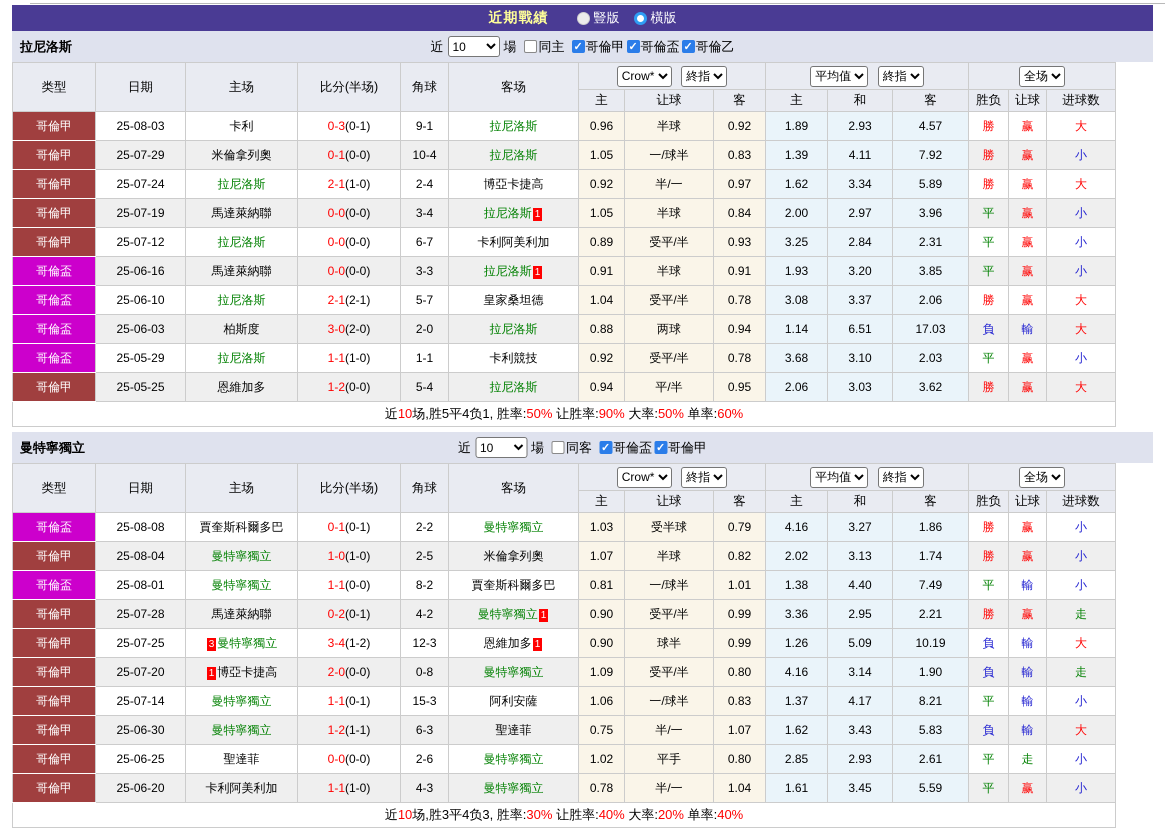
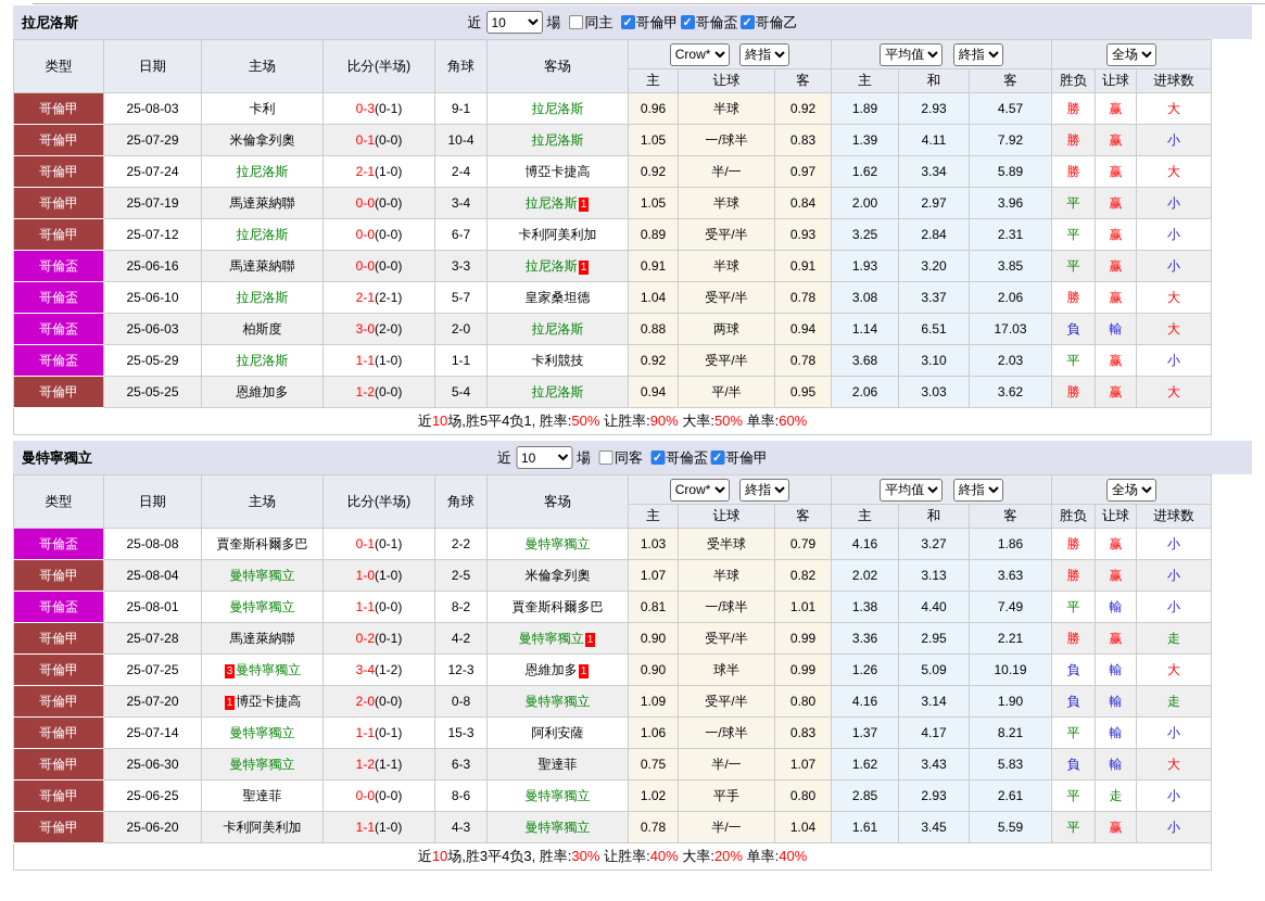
- 近期戰績
- 豎版
- 橫版
  拉尼洛斯
  近
  10
  場
  同主
  哥倫甲
  哥倫盃
  哥倫乙
  类型	日期	主场	比分(半场)	角球	客场	Crow* 終指	平均值 終指	全场
  主	让球	客	主	和	客	胜负	让球	进球数
  哥倫甲	25-08-03	卡利	0-3(0-1)	9-1	拉尼洛斯	0.96	半球	0.92	1.89	2.93	4.57	勝	赢	大
  哥倫甲	25-07-29	米倫拿列奧	0-1(0-0)	10-4	拉尼洛斯	1.05	一/球半	0.83	1.39	4.11	7.92	勝	赢	小
  哥倫甲	25-07-24	拉尼洛斯	2-1(1-0)	2-4	博亞卡捷高	0.92	半/一	0.97	1.62	3.34	5.89	勝	赢	大
  哥倫甲	25-07-19	馬達萊納聯	0-0(0-0)	3-4	拉尼洛斯 1	1.05	半球	0.84	2.00	2.97	3.96	平	赢	小
  哥倫甲	25-07-12	拉尼洛斯	0-0(0-0)	6-7	卡利阿美利加	0.89	受平/半	0.93	3.25	2.84	2.31	平	赢	小
  哥倫盃	25-06-16	馬達萊納聯	0-0(0-0)	3-3	拉尼洛斯 1	0.91	半球	0.91	1.93	3.20	3.85	平	赢	小
  哥倫盃	25-06-10	拉尼洛斯	2-1(2-1)	5-7	皇家桑坦德	1.04	受平/半	0.78	3.08	3.37	2.06	勝	赢	大
  哥倫盃	25-06-03	柏斯度	3-0(2-0)	2-0	拉尼洛斯	0.88	两球	0.94	1.14	6.51	17.03	負	輸	大
  哥倫盃	25-05-29	拉尼洛斯	1-1(1-0)	1-1	卡利競技	0.92	受平/半	0.78	3.68	3.10	2.03	平	赢	小
  哥倫甲	25-05-25	恩維加多	1-2(0-0)	5-4	拉尼洛斯	0.94	平/半	0.95	2.06	3.03	3.62	勝	赢	大
  近10场,胜5平4负1, 胜率:50% 让胜率:90% 大率:50% 单率:60%
  曼特寧獨立
  近
  10
  場
  同客
  哥倫盃
  哥倫甲
  类型	日期	主场	比分(半场)	角球	客场	Crow* 終指	平均值 終指	全场
  主	让球	客	主	和	客	胜负	让球	进球数
  哥倫盃	25-08-08	賈奎斯科爾多巴	0-1(0-1)	2-2	曼特寧獨立	1.03	受半球	0.79	4.16	3.27	1.86	勝	赢	小
- 哥倫甲	25-08-04	曼特寧獨立	1-0(1-0)	2-5	米倫拿列奧	1.07	半球	0.82	2.02	3.13	1.74	勝	赢	小
+ 哥倫甲	25-08-04	曼特寧獨立	1-0(1-0)	2-5	米倫拿列奧	1.07	半球	0.82	2.02	3.13	3.63	勝	赢	小
  哥倫盃	25-08-01	曼特寧獨立	1-1(0-0)	8-2	賈奎斯科爾多巴	0.81	一/球半	1.01	1.38	4.40	7.49	平	輸	小
  哥倫甲	25-07-28	馬達萊納聯	0-2(0-1)	4-2	曼特寧獨立 1	0.90	受平/半	0.99	3.36	2.95	2.21	勝	赢	走
  哥倫甲	25-07-25	3 曼特寧獨立	3-4(1-2)	12-3	恩維加多 1	0.90	球半	0.99	1.26	5.09	10.19	負	輸	大
  哥倫甲	25-07-20	1 博亞卡捷高	2-0(0-0)	0-8	曼特寧獨立	1.09	受平/半	0.80	4.16	3.14	1.90	負	輸	走
  哥倫甲	25-07-14	曼特寧獨立	1-1(0-1)	15-3	阿利安薩	1.06	一/球半	0.83	1.37	4.17	8.21	平	輸	小
  哥倫甲	25-06-30	曼特寧獨立	1-2(1-1)	6-3	聖達菲	0.75	半/一	1.07	1.62	3.43	5.83	負	輸	大
- 哥倫甲	25-06-25	聖達菲	0-0(0-0)	2-6	曼特寧獨立	1.02	平手	0.80	2.85	2.93	2.61	平	走	小
+ 哥倫甲	25-06-25	聖達菲	0-0(0-0)	8-6	曼特寧獨立	1.02	平手	0.80	2.85	2.93	2.61	平	走	小
  哥倫甲	25-06-20	卡利阿美利加	1-1(1-0)	4-3	曼特寧獨立	0.78	半/一	1.04	1.61	3.45	5.59	平	赢	小
  近10场,胜3平4负3, 胜率:30% 让胜率:40% 大率:20% 单率:40%
